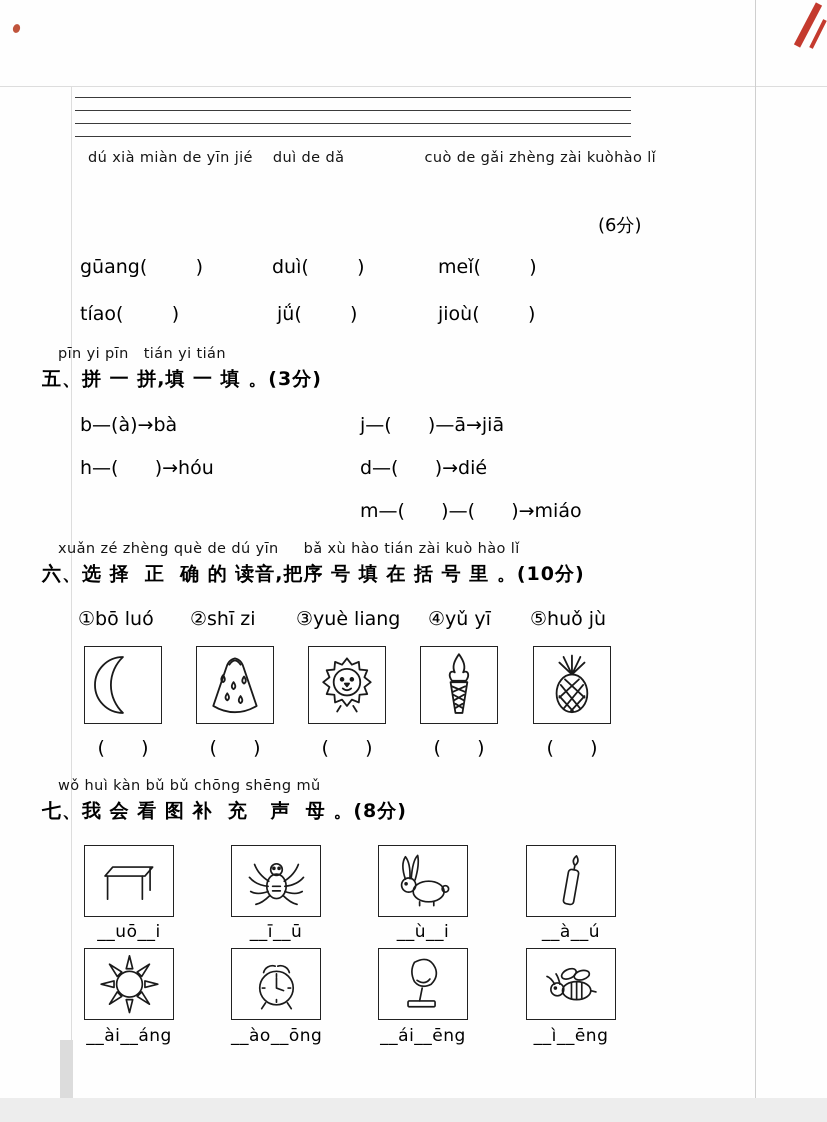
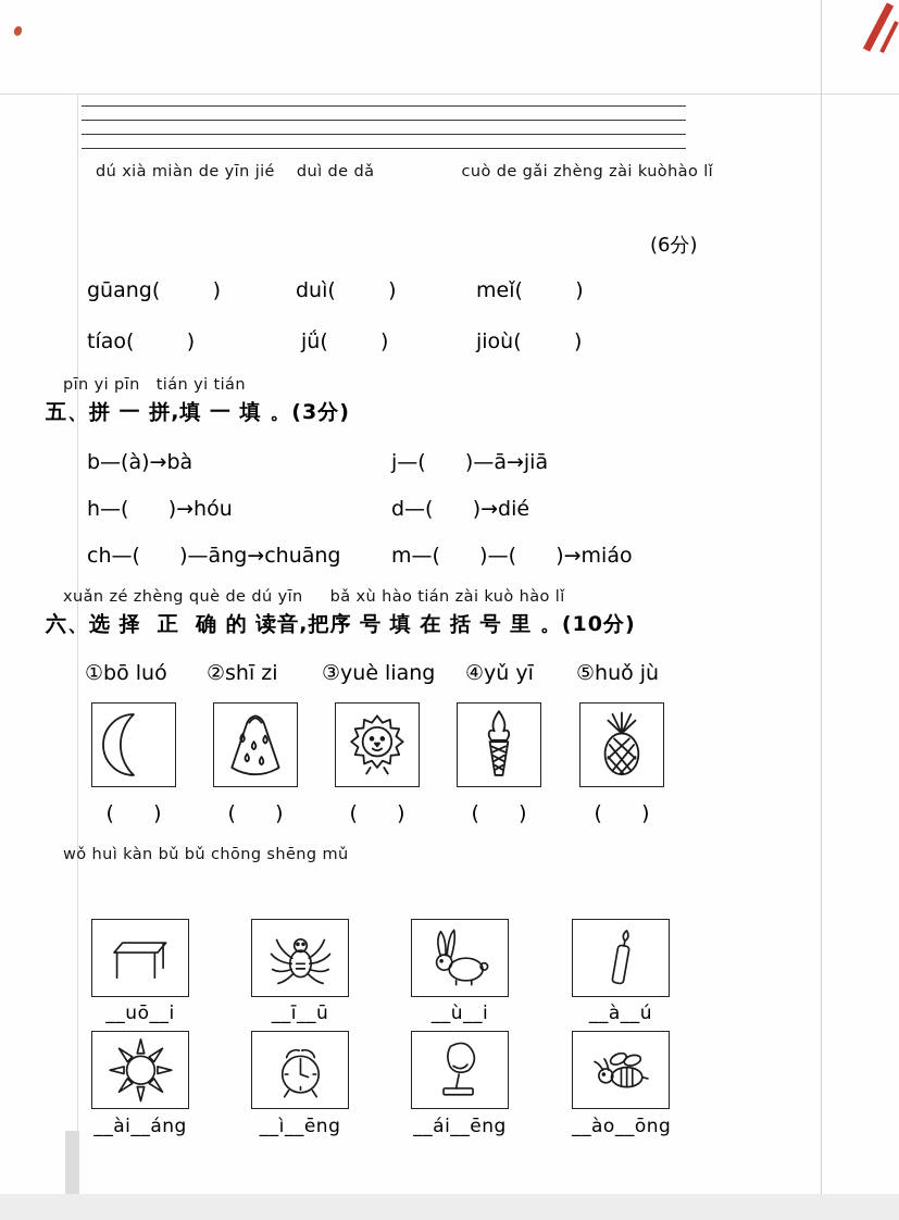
  dú xià miàn de yīn jié duì de dǎ cuò de gǎi zhèng zài kuòhào lǐ
  (6分)
  gūang( )
  duì( )
  meǐ( )
  tíao( )
  jǘ( )
  jioù( )
  pīn yi pīn tián yi tián
  五、拼 一 拼,填 一 填 。(3分)
  b—(à)→bà
  j—( )—ā→jiā
  h—( )→hóu
  d—( )→dié
+ ch—( )—āng→chuāng
  m—( )—( )→miáo
  xuǎn zé zhèng què de dú yīn bǎ xù hào tián zài kuò hào lǐ
  六、选 择 正 确 的 读音,把序 号 填 在 括 号 里 。(10分)
  ①bō luó
  ②shī zi
  ③yuè liang
  ④yǔ yī
  ⑤huǒ jù
  ( )
  ( )
  ( )
  ( )
  ( )
  wǒ huì kàn bǔ bǔ chōng shēng mǔ
- 七、我 会 看 图 补 充 声 母 。(8分)
  __uō__i
  __ī__ū
  __ù__i
  __à__ú
  __ài__áng
- __ào__ōng
+ __ì__ēng
  __ái__ēng
- __ì__ēng
+ __ào__ōng
